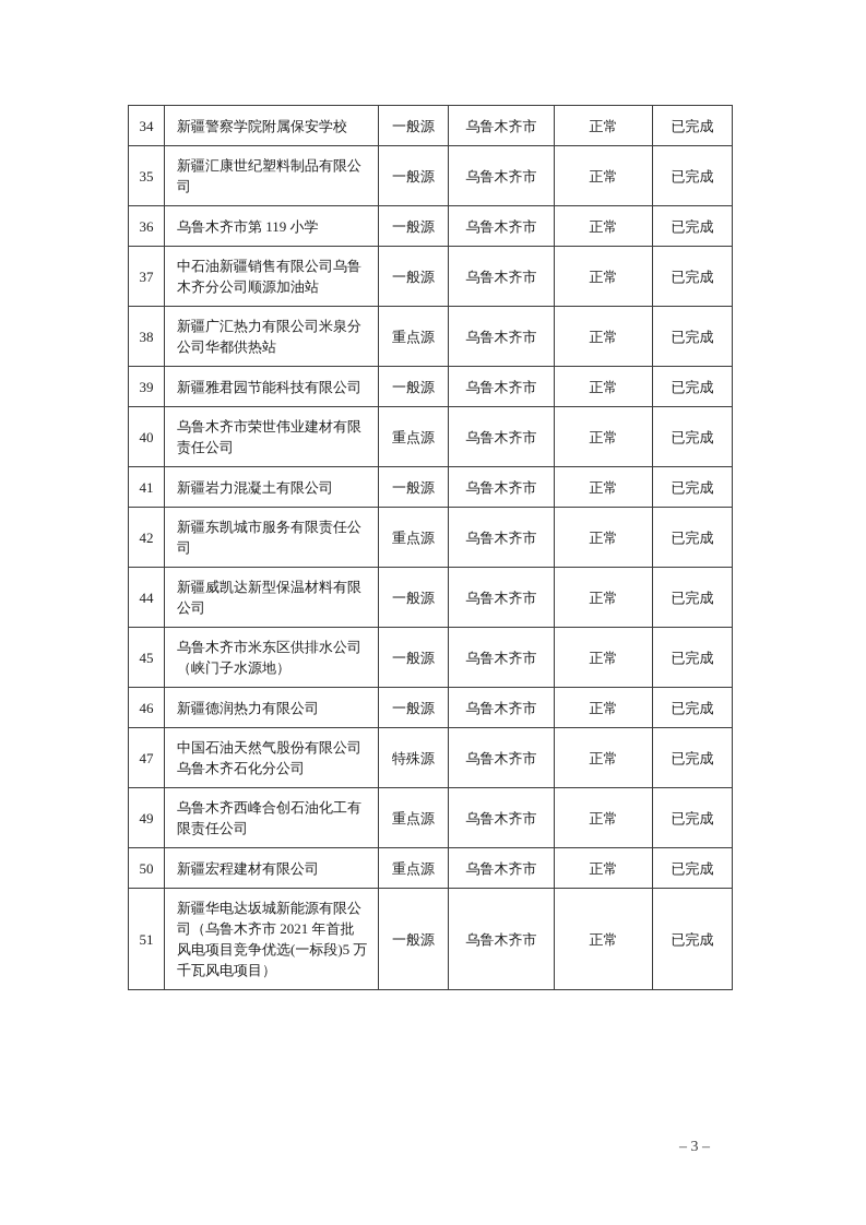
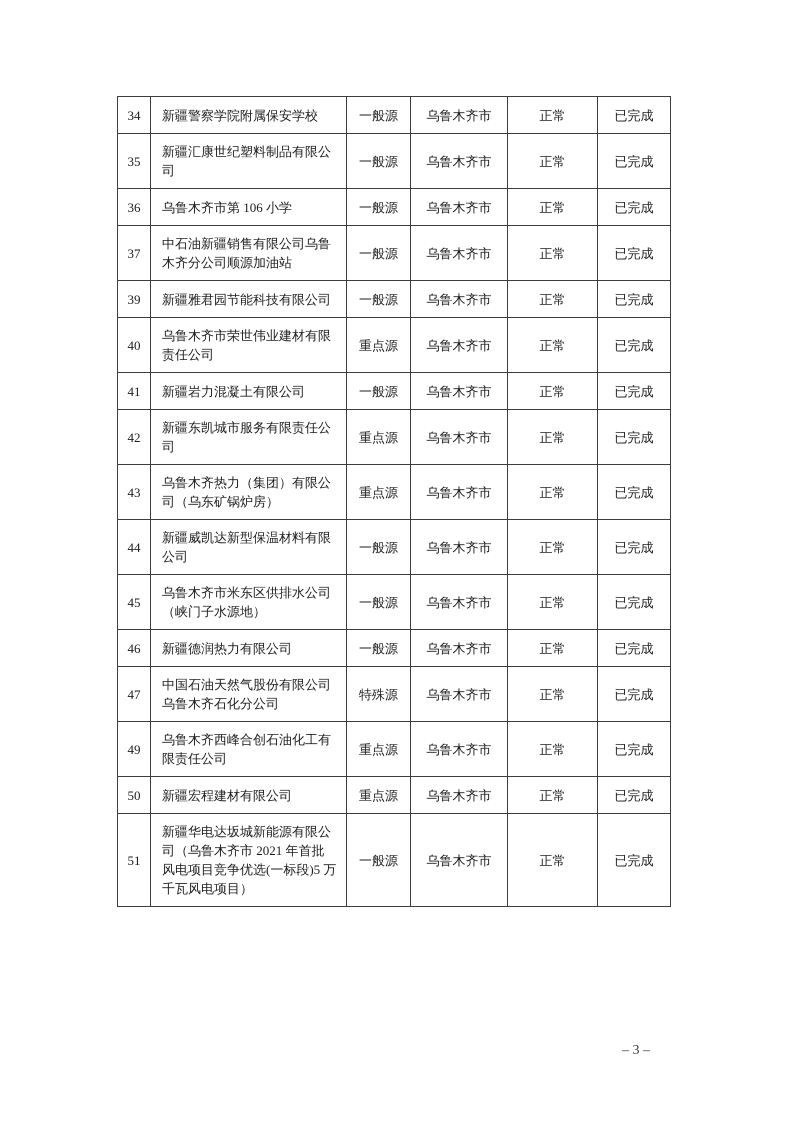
  34	新疆警察学院附属保安学校	一般源	乌鲁木齐市	正常	已完成
  35	新疆汇康世纪塑料制品有限公司	一般源	乌鲁木齐市	正常	已完成
- 36	乌鲁木齐市第 119 小学	一般源	乌鲁木齐市	正常	已完成
+ 36	乌鲁木齐市第 106 小学	一般源	乌鲁木齐市	正常	已完成
  37	中石油新疆销售有限公司乌鲁木齐分公司顺源加油站	一般源	乌鲁木齐市	正常	已完成
- 38	新疆广汇热力有限公司米泉分公司华都供热站	重点源	乌鲁木齐市	正常	已完成
  39	新疆雅君园节能科技有限公司	一般源	乌鲁木齐市	正常	已完成
  40	乌鲁木齐市荣世伟业建材有限责任公司	重点源	乌鲁木齐市	正常	已完成
  41	新疆岩力混凝土有限公司	一般源	乌鲁木齐市	正常	已完成
  42	新疆东凯城市服务有限责任公司	重点源	乌鲁木齐市	正常	已完成
+ 43	乌鲁木齐热力（集团）有限公司（乌东矿锅炉房）	重点源	乌鲁木齐市	正常	已完成
  44	新疆威凯达新型保温材料有限公司	一般源	乌鲁木齐市	正常	已完成
  45	乌鲁木齐市米东区供排水公司（峡门子水源地）	一般源	乌鲁木齐市	正常	已完成
  46	新疆德润热力有限公司	一般源	乌鲁木齐市	正常	已完成
  47	中国石油天然气股份有限公司乌鲁木齐石化分公司	特殊源	乌鲁木齐市	正常	已完成
  49	乌鲁木齐西峰合创石油化工有限责任公司	重点源	乌鲁木齐市	正常	已完成
  50	新疆宏程建材有限公司	重点源	乌鲁木齐市	正常	已完成
  51	新疆华电达坂城新能源有限公司（乌鲁木齐市 2021 年首批风电项目竞争优选(一标段)5 万千瓦风电项目）	一般源	乌鲁木齐市	正常	已完成
  – 3 –
